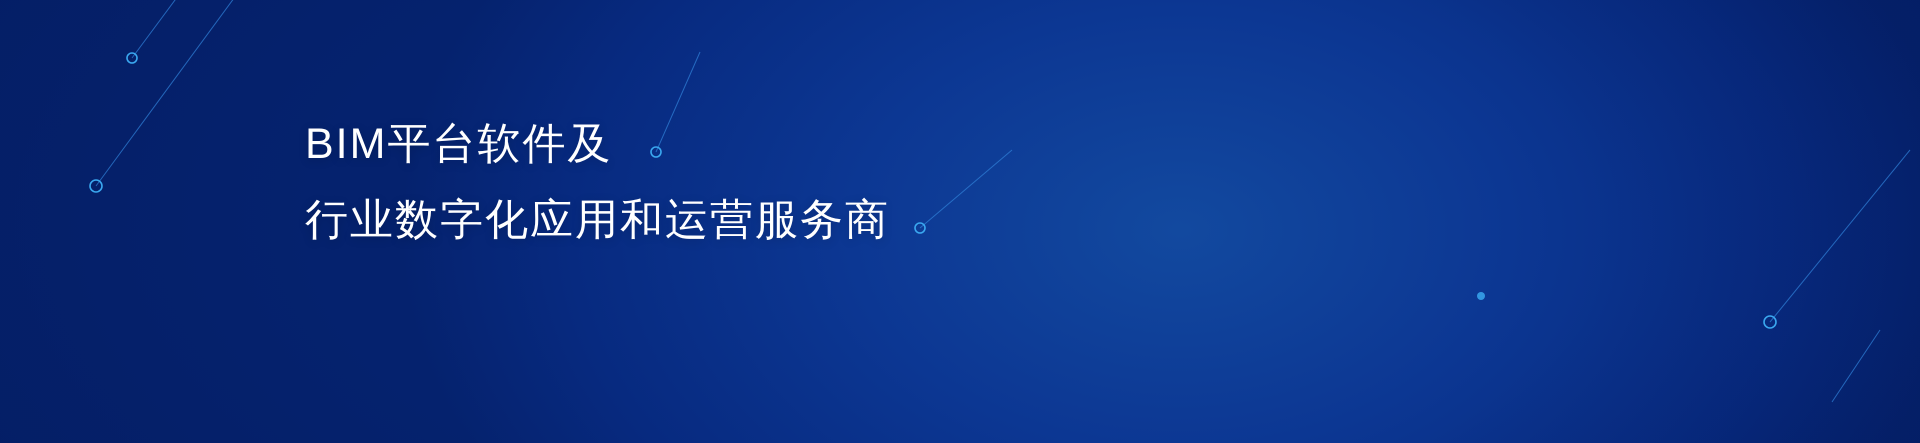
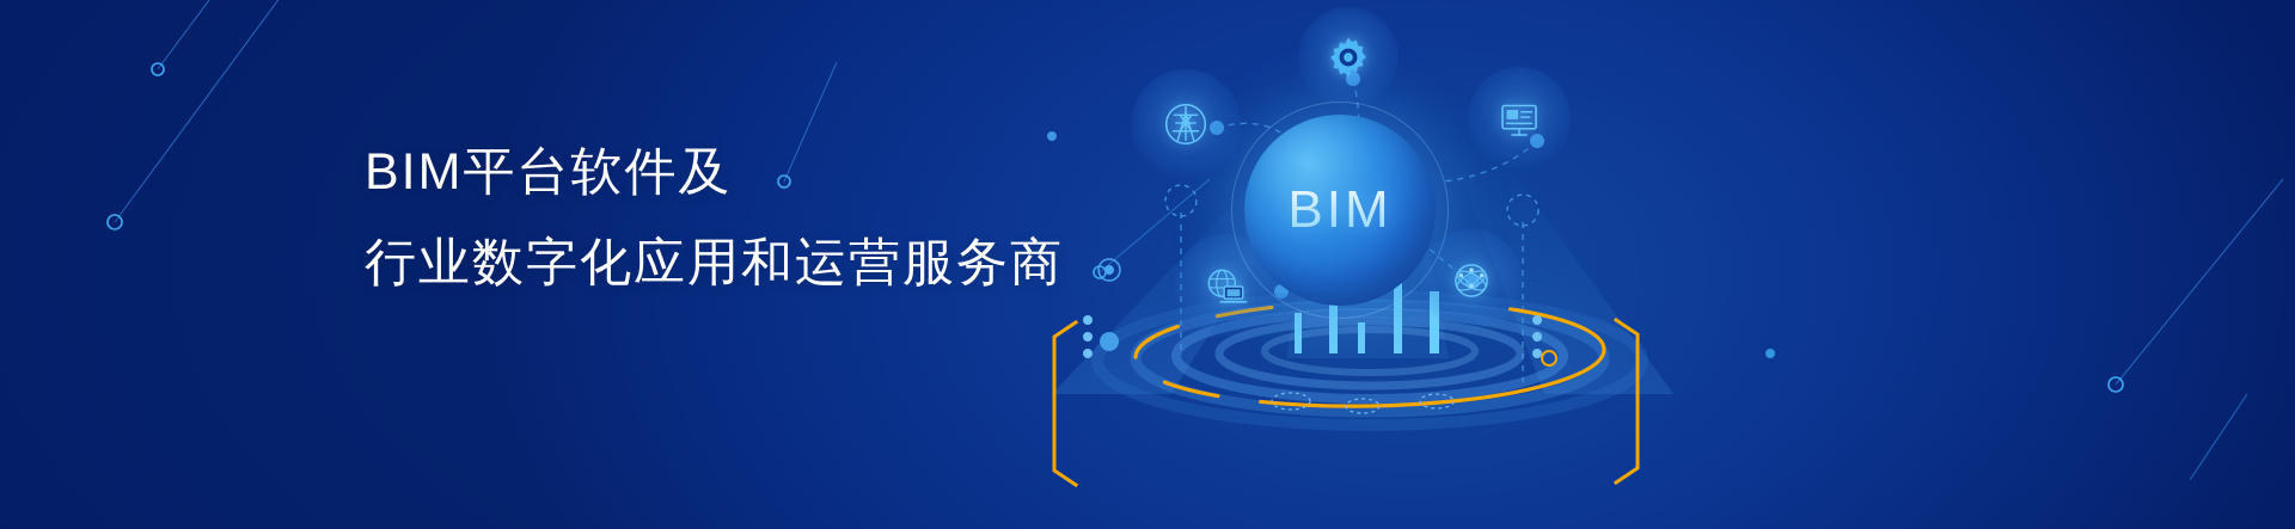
  BIM平台软件及
  行业数字化应用和运营服务商
+ BIM
